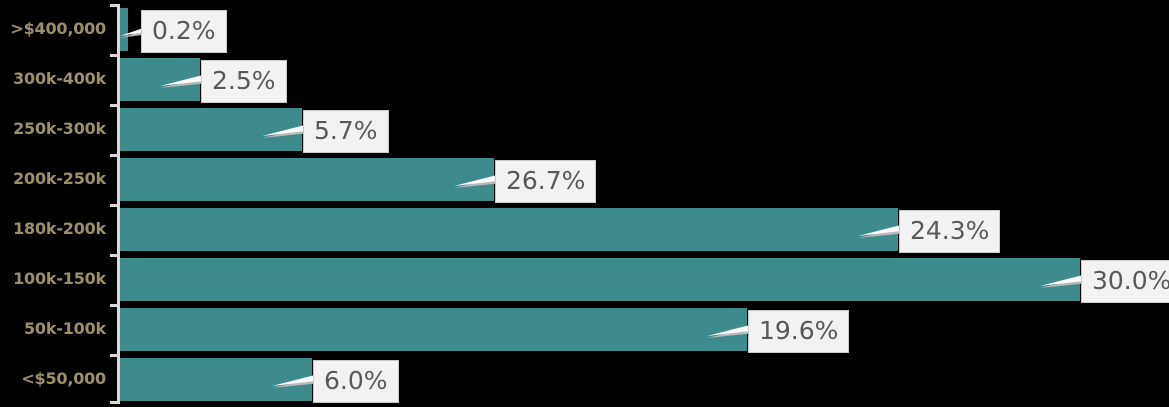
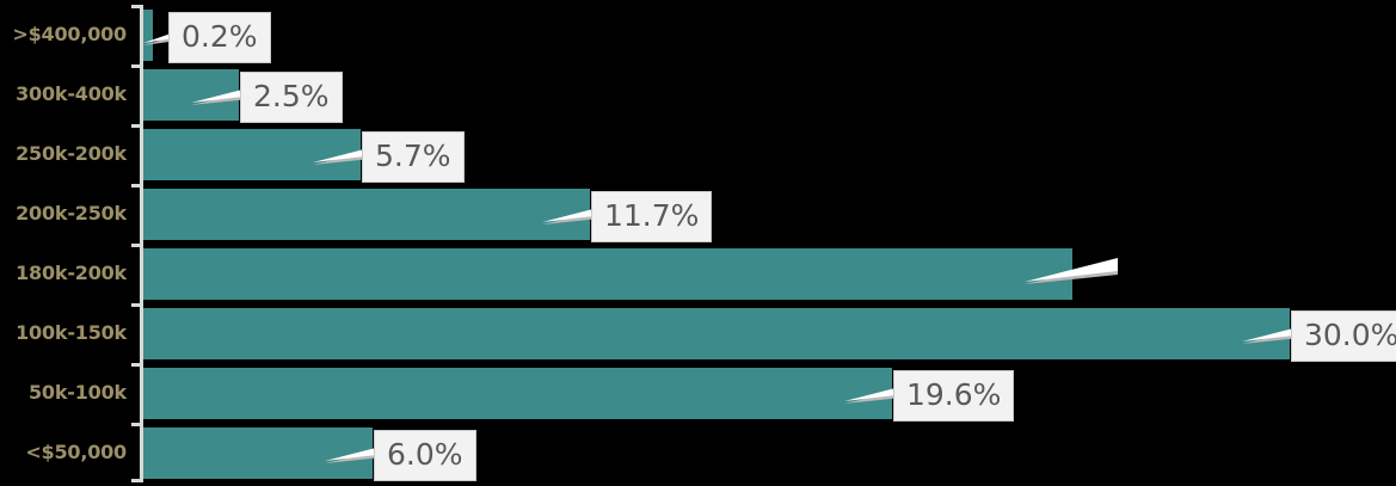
  >$400,000
  0.2%
  300k-400k
  2.5%
- 250k-300k
+ 250k-200k
  5.7%
  200k-250k
- 26.7%
+ 11.7%
  180k-200k
- 24.3%
  100k-150k
  30.0%
  50k-100k
  19.6%
  <$50,000
  6.0%
